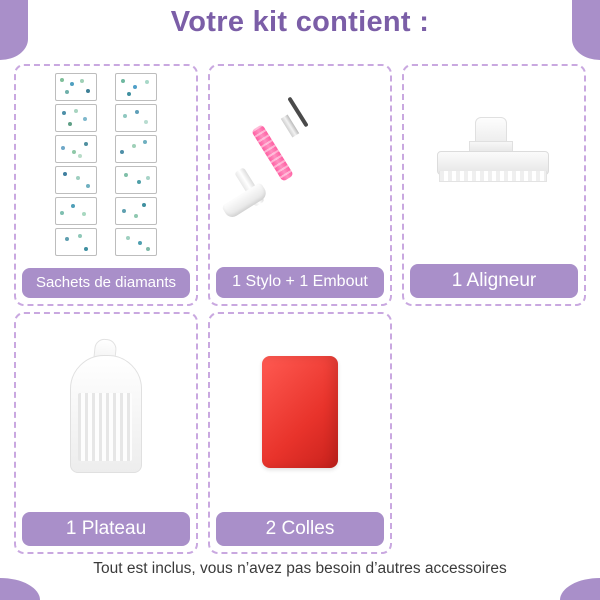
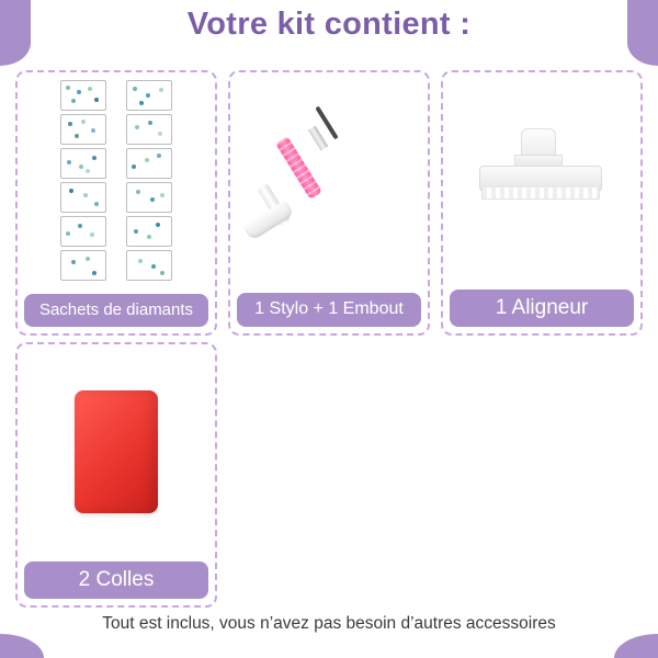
  Votre kit contient :
  Sachets de diamants
  1 Stylo + 1 Embout
  1 Aligneur
- 1 Plateau
  2 Colles
  Tout est inclus, vous n’avez pas besoin d’autres accessoires
